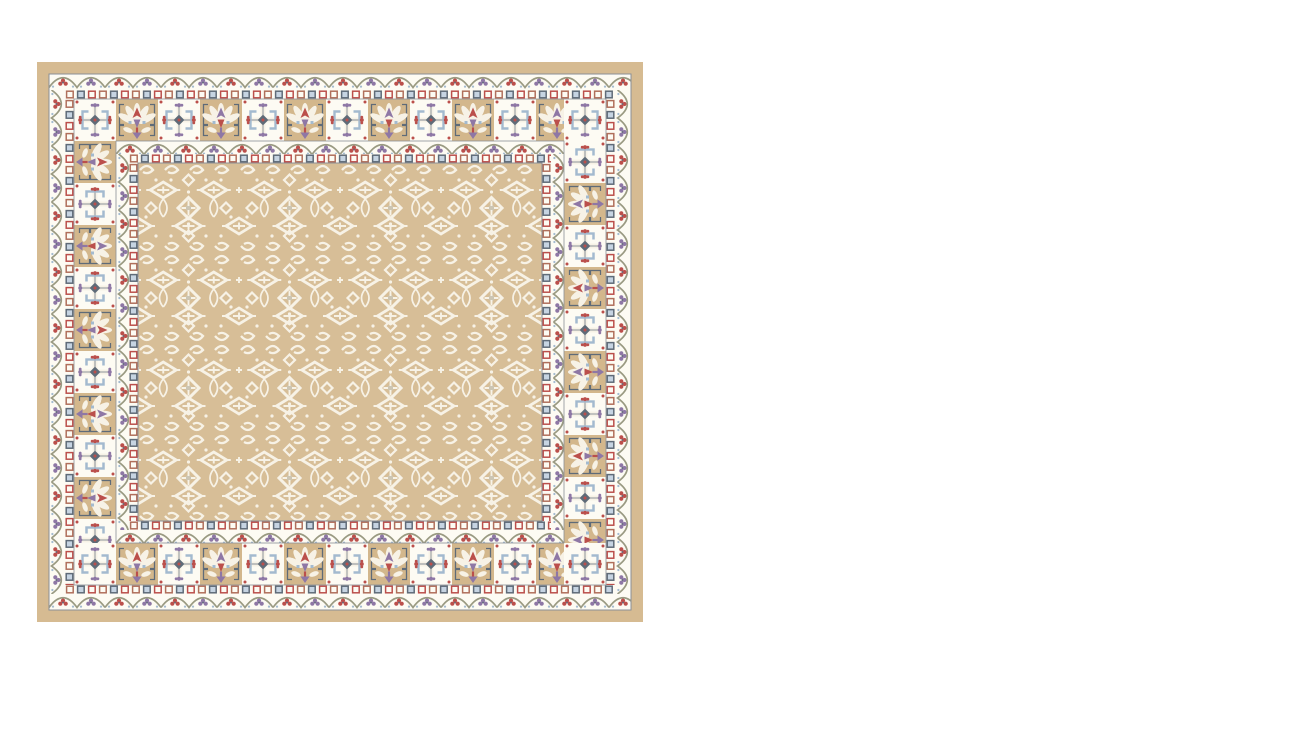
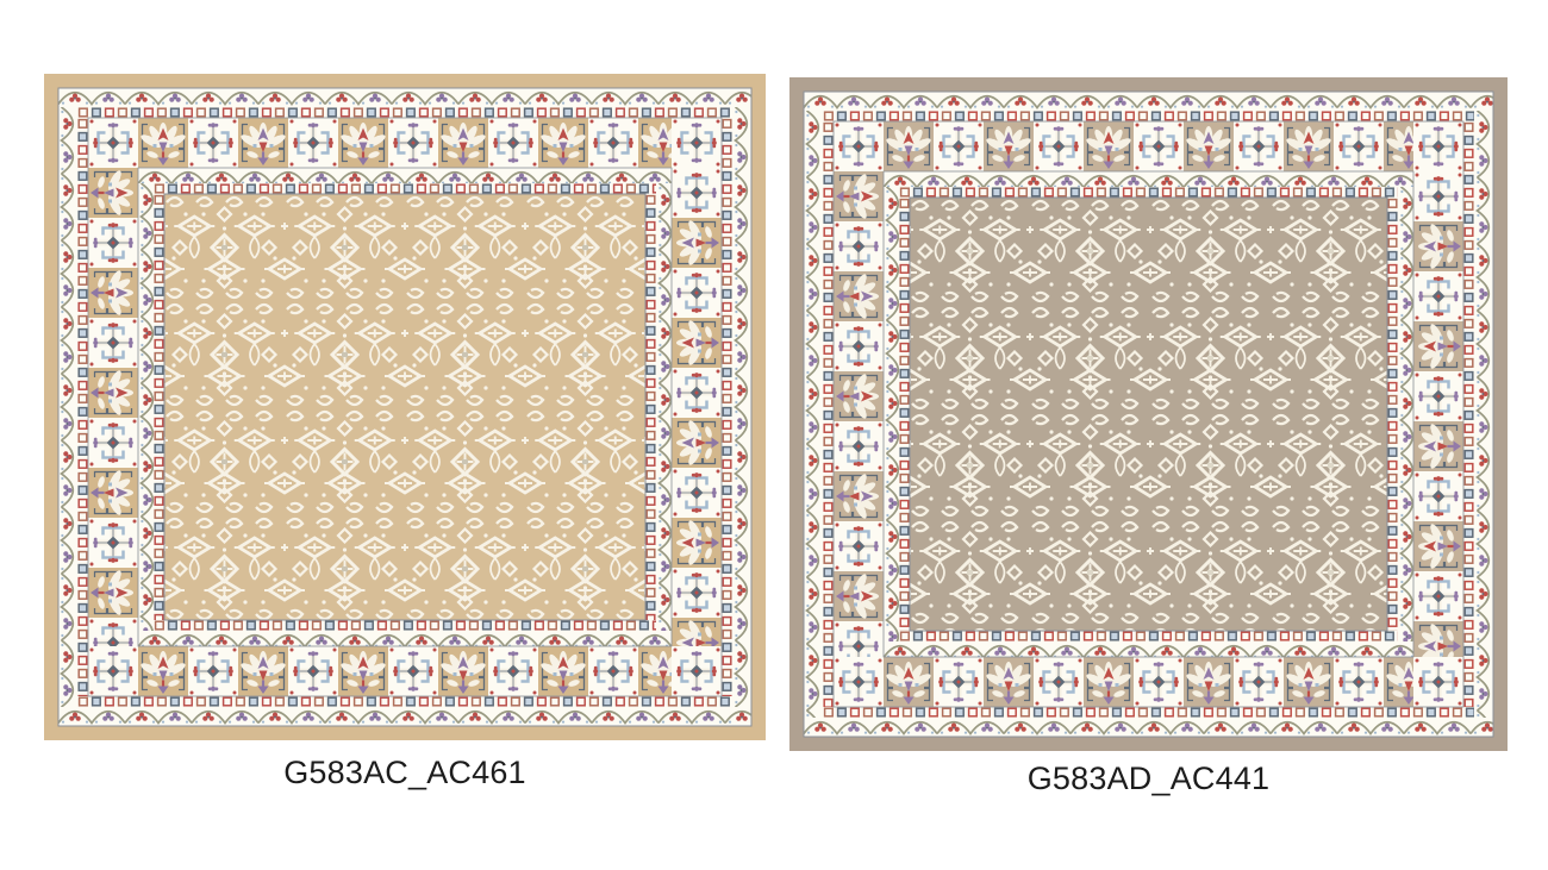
+ G583AC_AC461
+ G583AD_AC441
